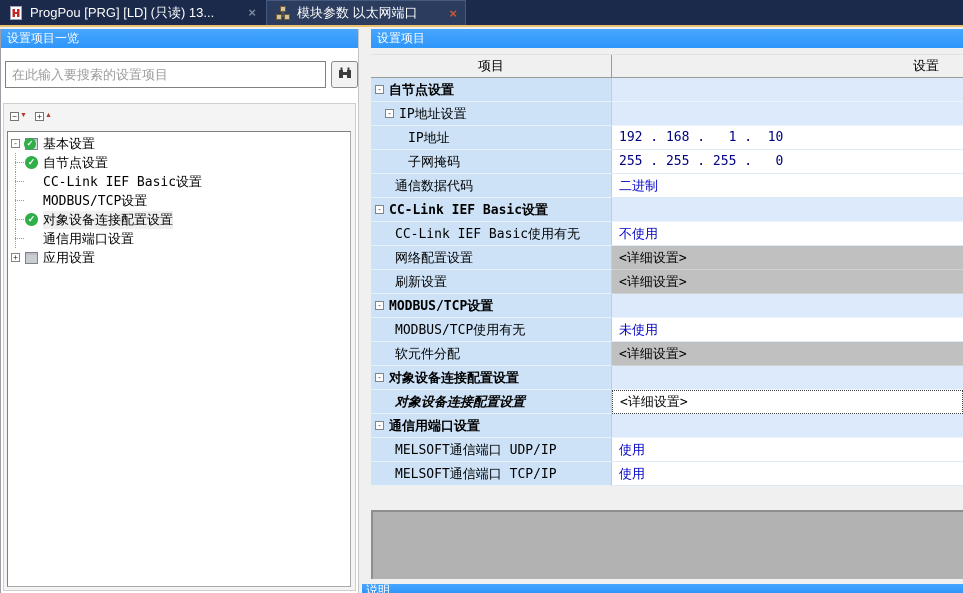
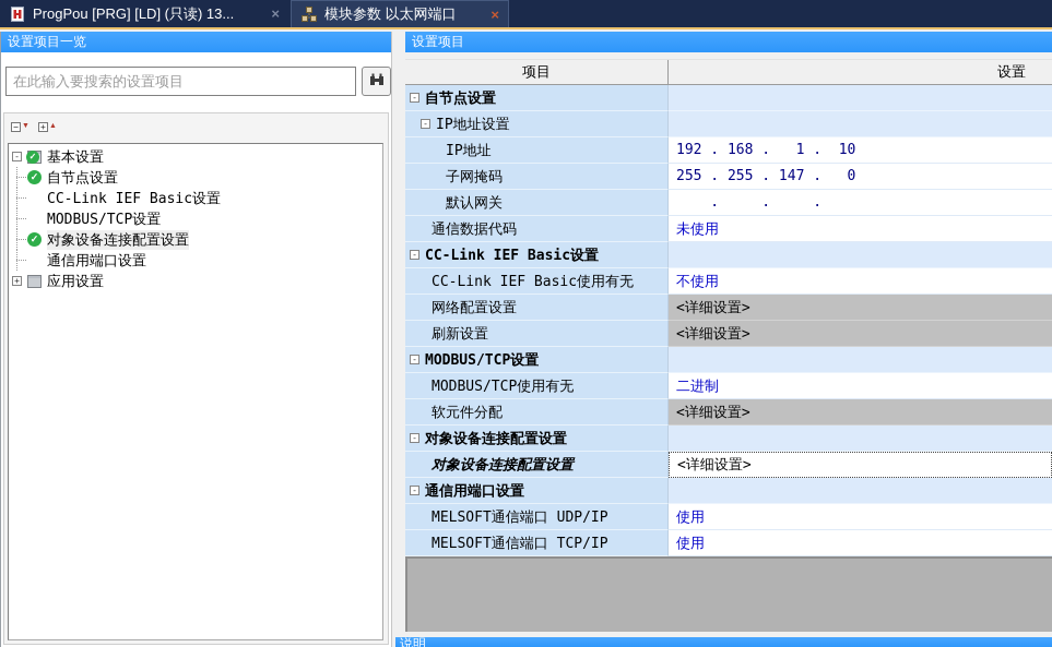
  ProgPou [PRG] [LD] (只读) 13...
  ×
  模块参数 以太网端口
  ×
  设置项目一览
  在此输入要搜索的设置项目
  −
  +
  -
  ✓
  基本设置
  ✓
  自节点设置
  CC-Link IEF Basic设置
  MODBUS/TCP设置
  ✓
  对象设备连接配置设置
  通信用端口设置
  +
  应用设置
  设置项目
  项目
  设置
  -
  自节点设置
  -
  IP地址设置
  IP地址
  192 . 168 . 1 . 10
  子网掩码
- 255 . 255 . 255 . 0
+ 255 . 255 . 147 . 0
+ 默认网关
+ . . .
  通信数据代码
- 二进制
+ 未使用
  -
  CC-Link IEF Basic设置
  CC-Link IEF Basic使用有无
  不使用
  网络配置设置
  <详细设置>
  刷新设置
  <详细设置>
  -
  MODBUS/TCP设置
  MODBUS/TCP使用有无
- 未使用
+ 二进制
  软元件分配
  <详细设置>
  -
  对象设备连接配置设置
  对象设备连接配置设置
  <详细设置>
  -
  通信用端口设置
  MELSOFT通信端口 UDP/IP
  使用
  MELSOFT通信端口 TCP/IP
  使用
  说明
